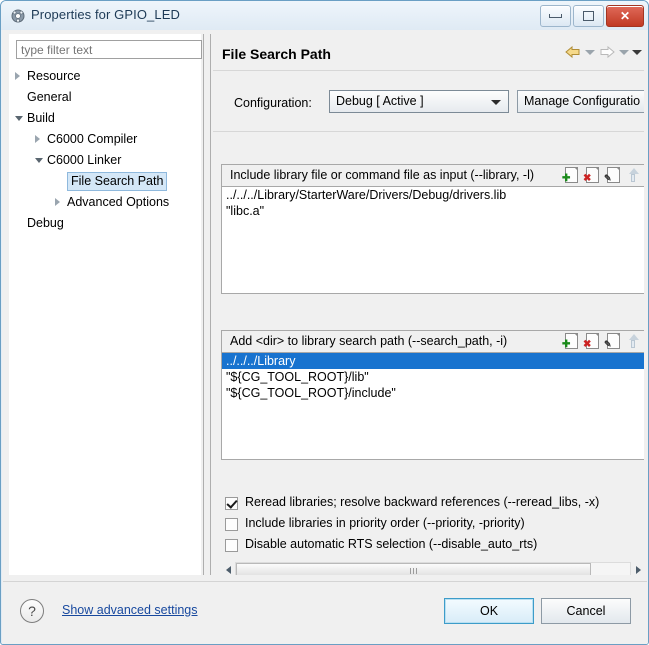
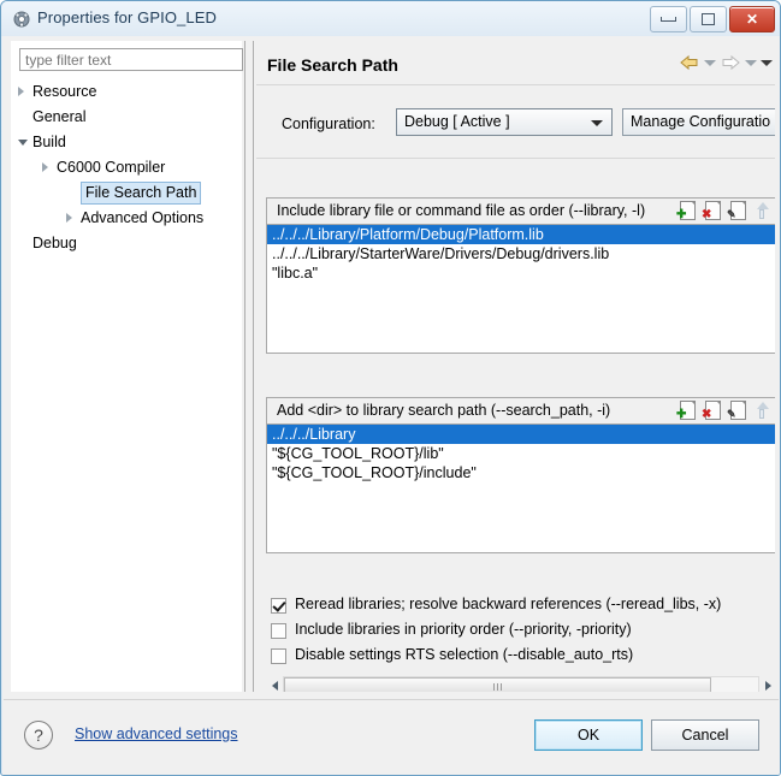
  Properties for GPIO_LED
  ✕
  type filter text
  Resource
  General
  Build
  C6000 Compiler
- C6000 Linker
  File Search Path
  Advanced Options
  Debug
  File Search Path
  Configuration:
  Debug [ Active ]
  Manage Configuratio
- Include library file or command file as input (--library, -l)
+ Include library file or command file as order (--library, -l)
  ✚
  ✖
  ✎
+ ../../../Library/Platform/Debug/Platform.lib
  ../../../Library/StarterWare/Drivers/Debug/drivers.lib
  "libc.a"
  Add <dir> to library search path (--search_path, -i)
  ✚
  ✖
  ✎
  ../../../Library
  "${CG_TOOL_ROOT}/lib"
  "${CG_TOOL_ROOT}/include"
  Reread libraries; resolve backward references (--reread_libs, -x)
  Include libraries in priority order (--priority, -priority)
- Disable automatic RTS selection (--disable_auto_rts)
+ Disable settings RTS selection (--disable_auto_rts)
  ?
  Show advanced settings
  OK
  Cancel
